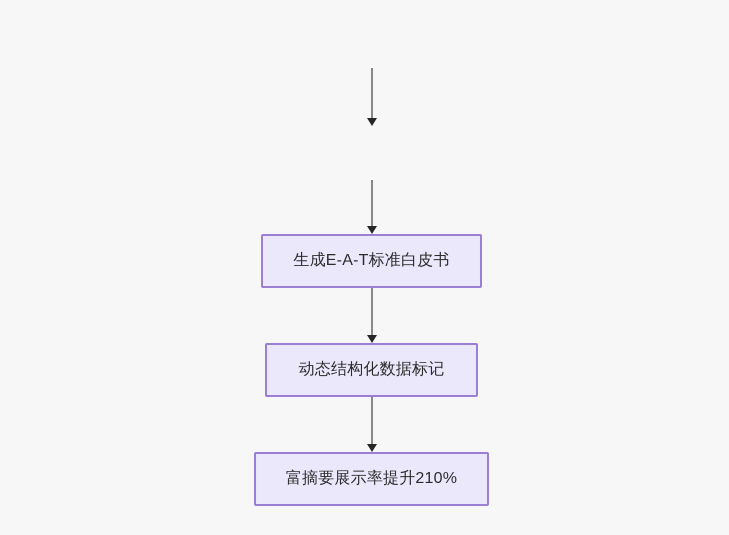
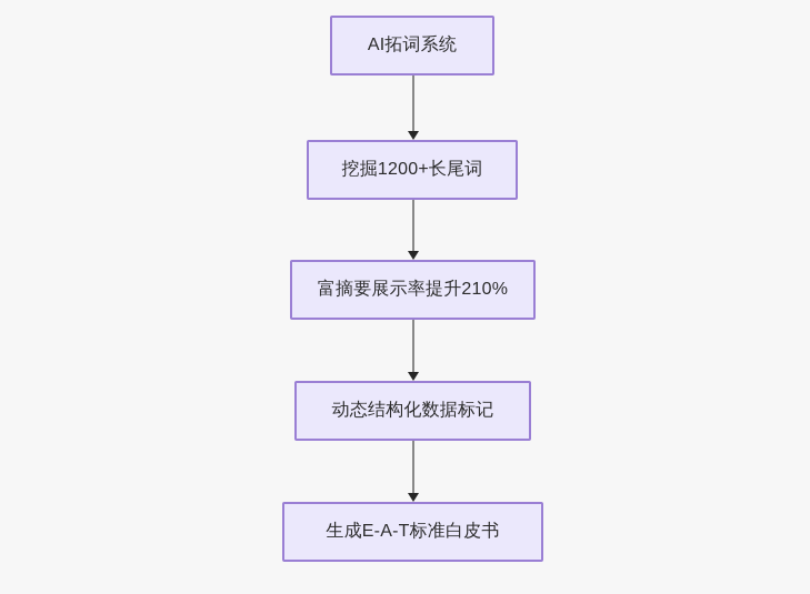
+ AI拓词系统
+ 挖掘1200+长尾词
- 生成E-A-T标准白皮书
+ 富摘要展示率提升210%
  动态结构化数据标记
- 富摘要展示率提升210%
+ 生成E-A-T标准白皮书
